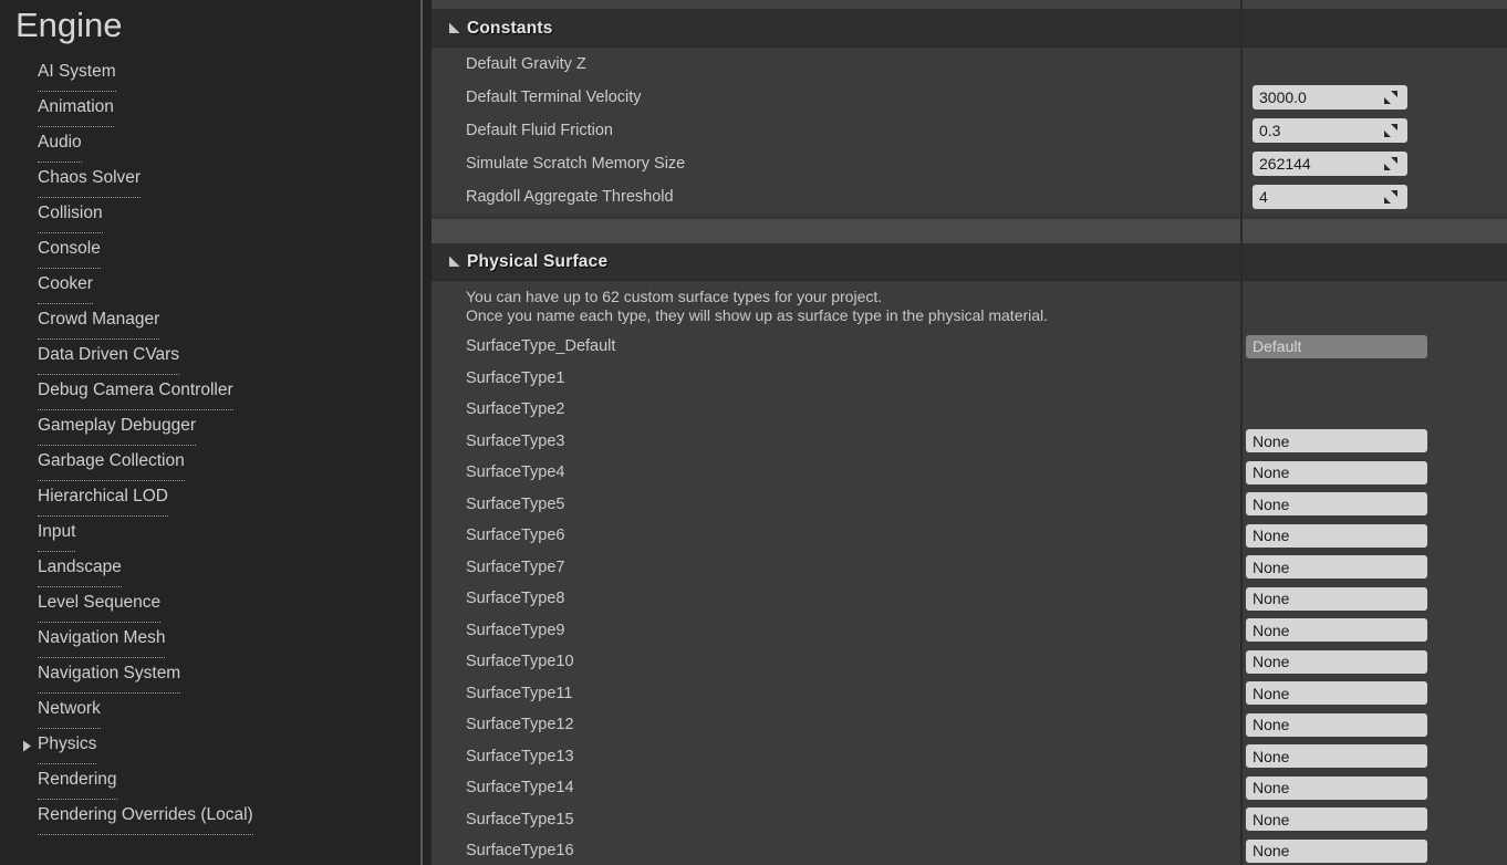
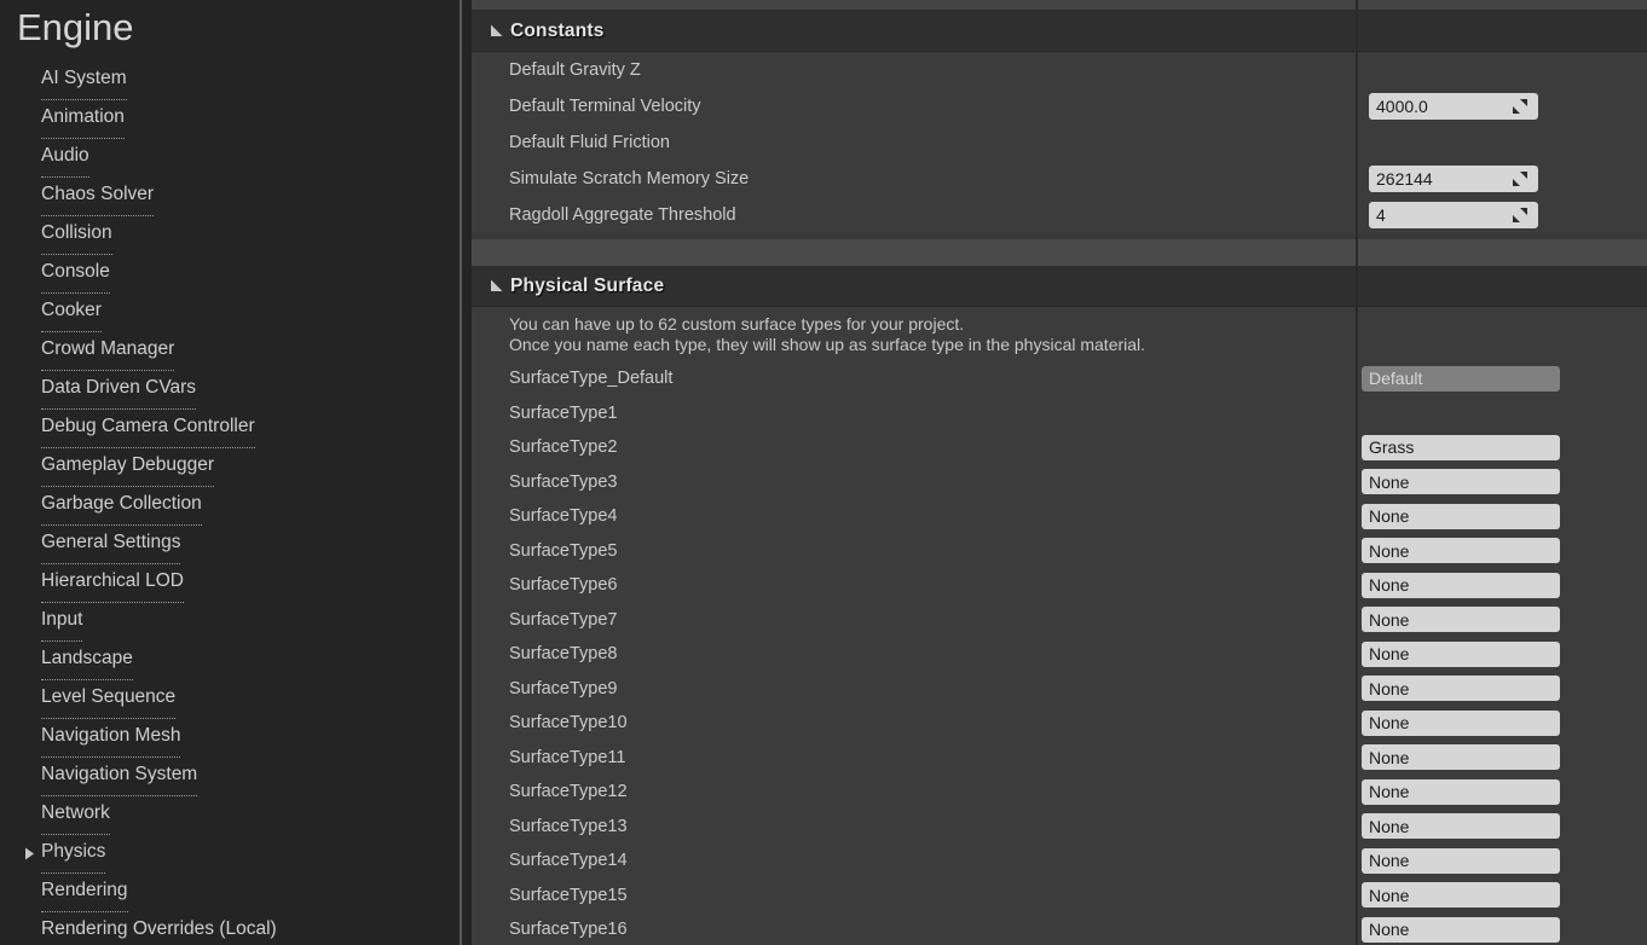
  Engine
  AI System
  Animation
  Audio
  Chaos Solver
  Collision
  Console
  Cooker
  Crowd Manager
  Data Driven CVars
  Debug Camera Controller
  Gameplay Debugger
  Garbage Collection
+ General Settings
  Hierarchical LOD
  Input
  Landscape
  Level Sequence
  Navigation Mesh
  Navigation System
  Network
  Physics
  Rendering
  Rendering Overrides (Local)
  Constants
  Default Gravity Z
  Default Terminal Velocity
- 3000.0
+ 4000.0
  Default Fluid Friction
- 0.3
  Simulate Scratch Memory Size
  262144
  Ragdoll Aggregate Threshold
  4
  Physical Surface
  You can have up to 62 custom surface types for your project.
  Once you name each type, they will show up as surface type in the physical material.
  SurfaceType_Default
  Default
  SurfaceType1
  SurfaceType2
+ Grass
  SurfaceType3
  None
  SurfaceType4
  None
  SurfaceType5
  None
  SurfaceType6
  None
  SurfaceType7
  None
  SurfaceType8
  None
  SurfaceType9
  None
  SurfaceType10
  None
  SurfaceType11
  None
  SurfaceType12
  None
  SurfaceType13
  None
  SurfaceType14
  None
  SurfaceType15
  None
  SurfaceType16
  None
